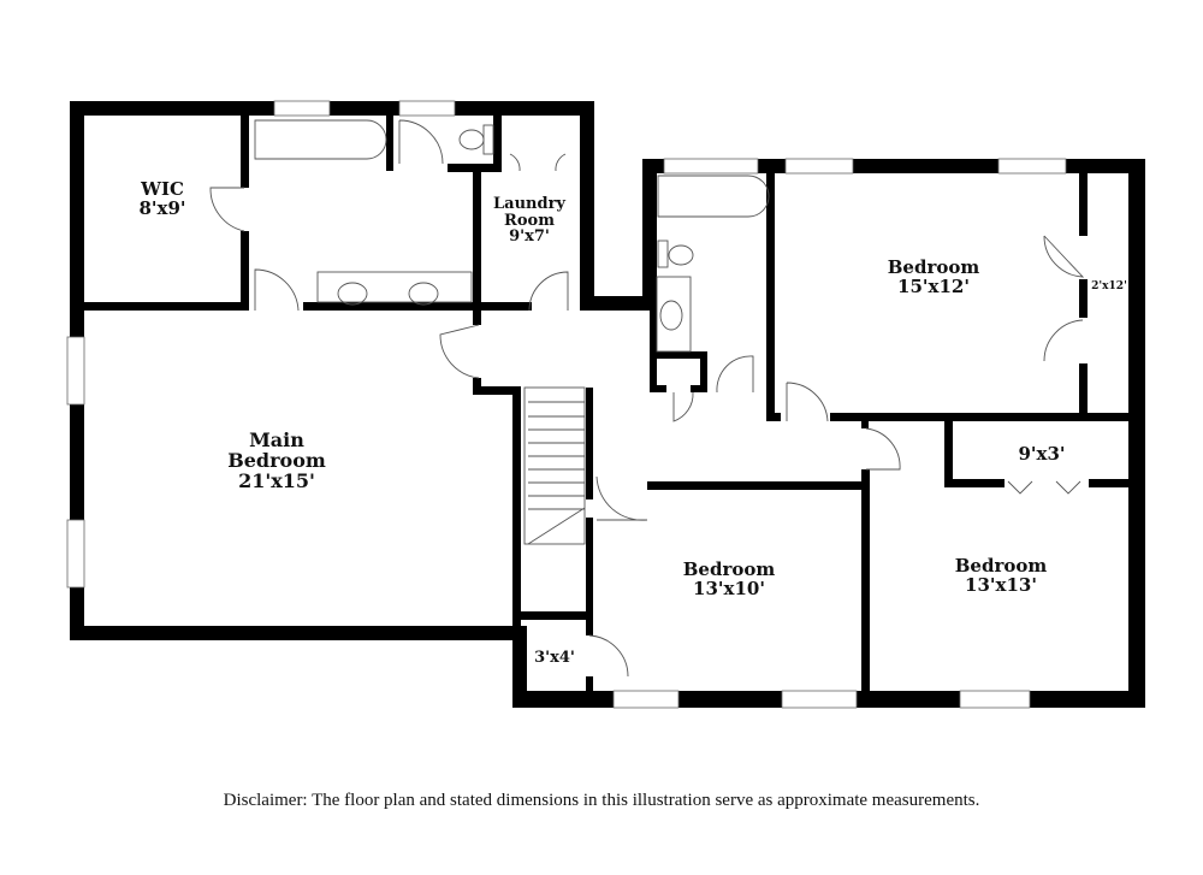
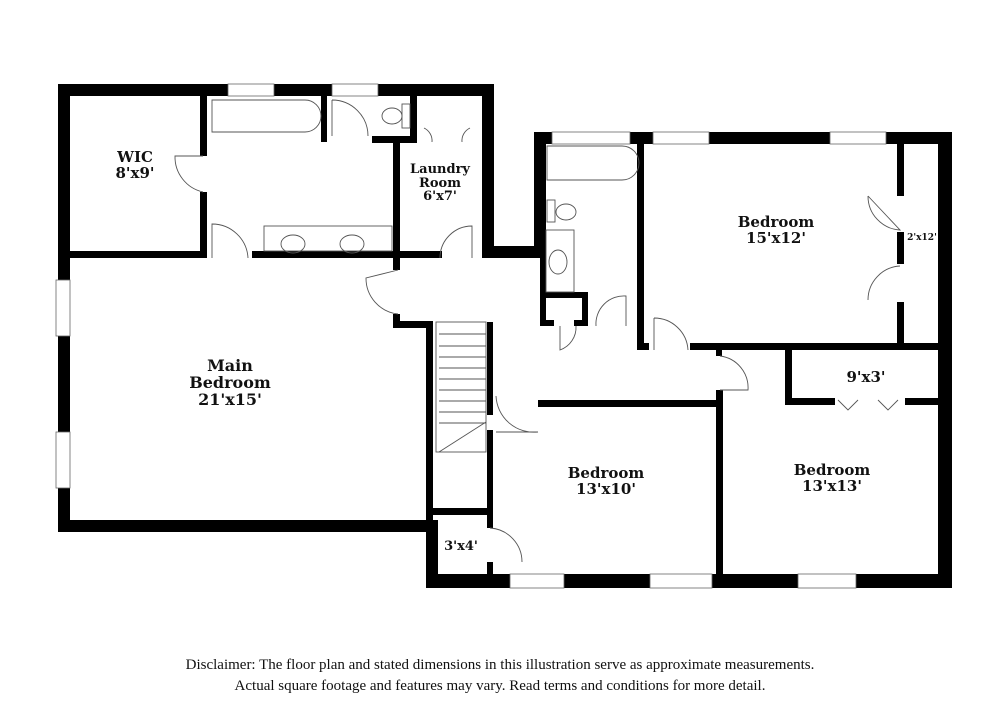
  WIC
  8'x9'
  Laundry
  Room
- 9'x7'
+ 6'x7'
  Bedroom
  15'x12'
  2'x12'
  Main
  Bedroom
  21'x15'
  9'x3'
  Bedroom
  13'x10'
  Bedroom
  13'x13'
  3'x4'
  Disclaimer: The floor plan and stated dimensions in this illustration serve as approximate measurements.
+ Actual square footage and features may vary. Read terms and conditions for more detail.
